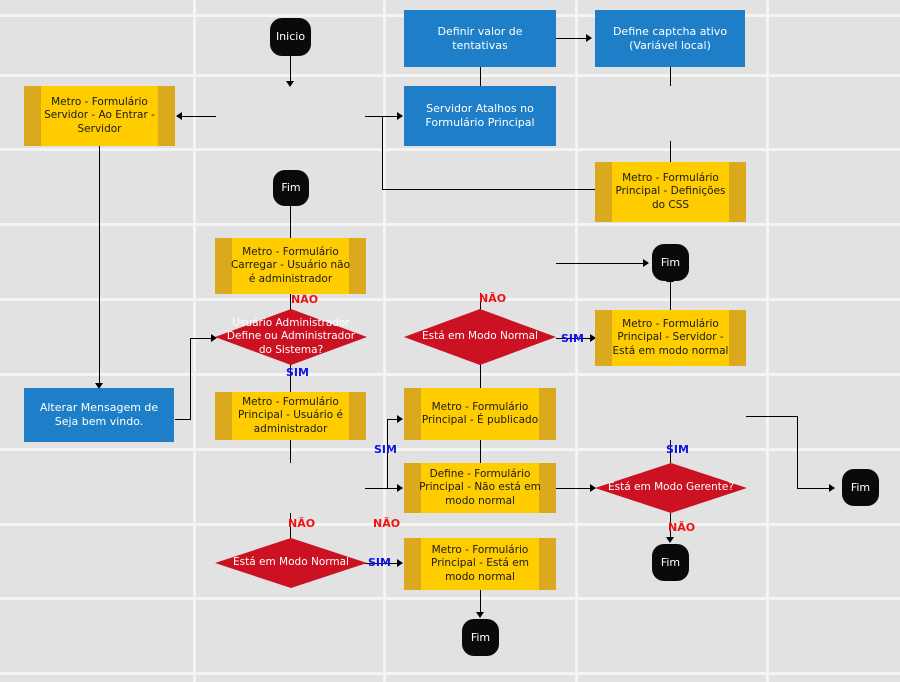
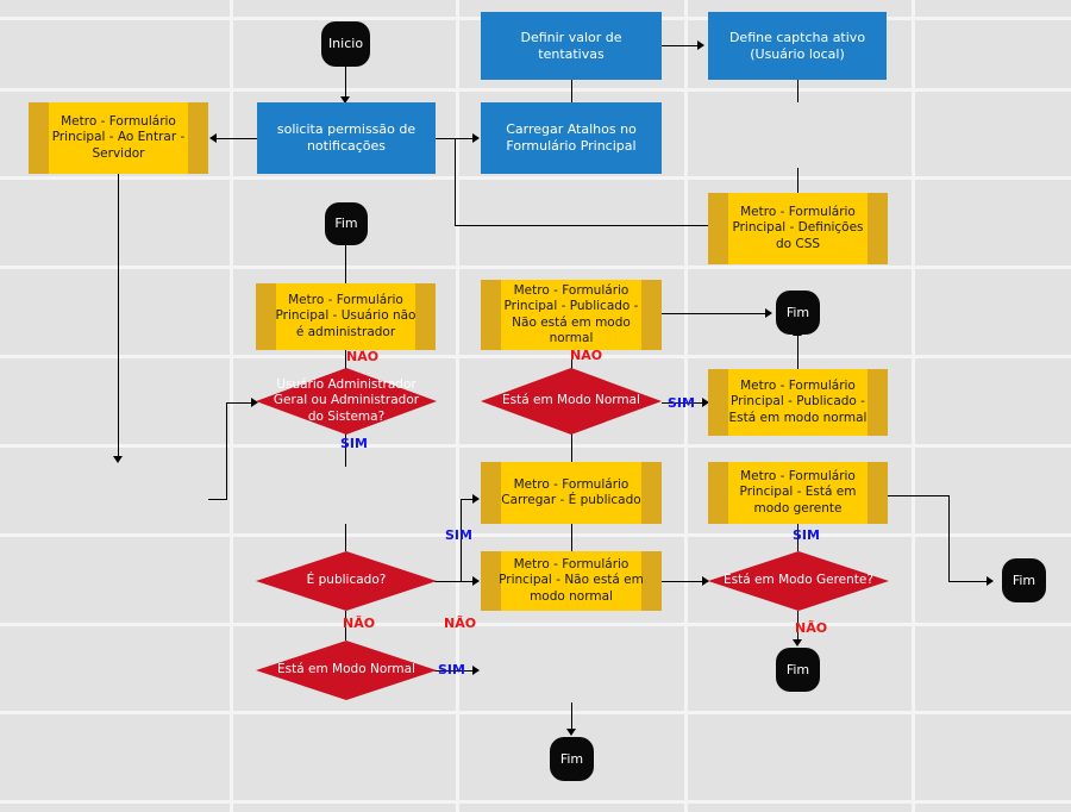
  NÃO
  SIM
  NÃO
  SIM
  SIM
  NÃO
  NÃO
  SIM
  SIM
  NÃO
  Inicio
  Definir valor de tentativas
- Define captcha ativo (Variável local)
+ Define captcha ativo (Usuário local)
- Metro - Formulário Servidor - Ao Entrar - Servidor
+ Metro - Formulário Principal - Ao Entrar - Servidor
+ solicita permissão de notificações
- Servidor Atalhos no Formulário Principal
+ Carregar Atalhos no Formulário Principal
  Fim
  Metro - Formulário Principal - Definições do CSS
- Metro - Formulário Carregar - Usuário não é administrador
+ Metro - Formulário Principal - Usuário não é administrador
+ Metro - Formulário Principal - Publicado - Não está em modo normal
  Fim
- Usuário Administrador Define ou Administrador do Sistema?
+ Usuário Administrador Geral ou Administrador do Sistema?
  Está em Modo Normal
- Metro - Formulário Principal - Servidor - Está em modo normal
+ Metro - Formulário Principal - Publicado - Está em modo normal
- Alterar Mensagem de Seja bem vindo.
- Metro - Formulário Principal - Usuário é administrador
- Metro - Formulário Principal - É publicado
+ Metro - Formulário Carregar - É publicado
+ Metro - Formulário Principal - Está em modo gerente
+ É publicado?
- Define - Formulário Principal - Não está em modo normal
+ Metro - Formulário Principal - Não está em modo normal
  Está em Modo Gerente?
  Fim
  Está em Modo Normal
- Metro - Formulário Principal - Está em modo normal
  Fim
  Fim
